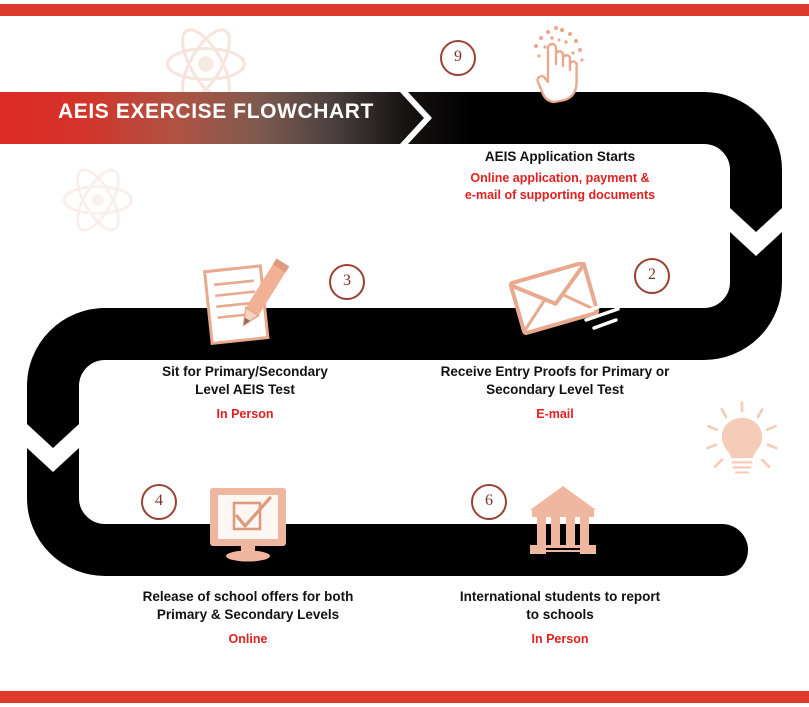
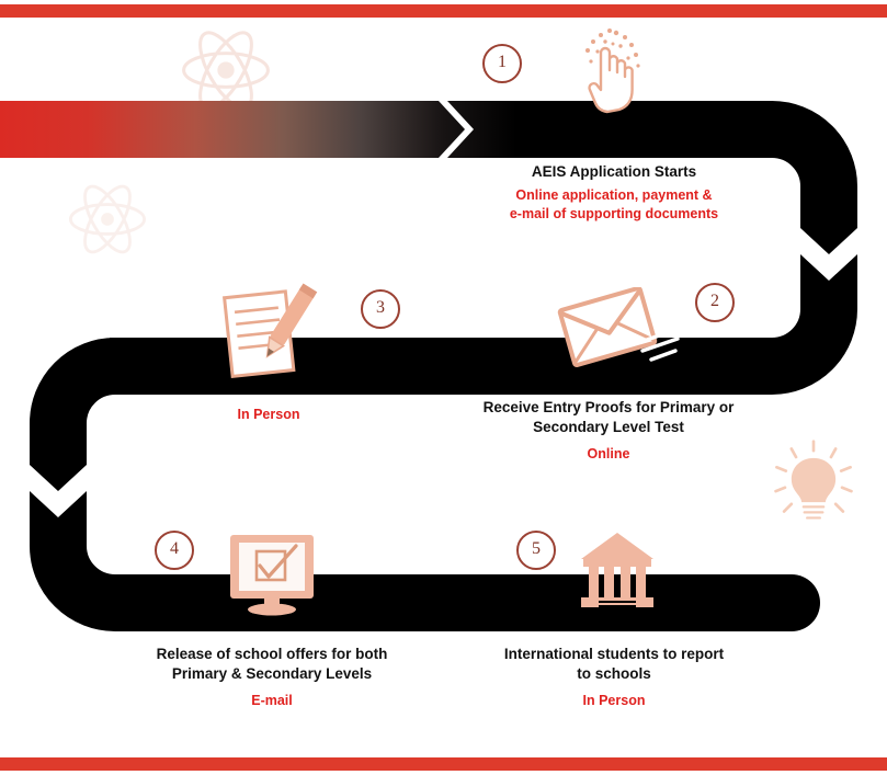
- AEIS EXERCISE FLOWCHART
- 9
+ 1
  AEIS Application Starts
  Online application, payment &
  e-mail of supporting documents
  2
  Receive Entry Proofs for Primary or
  Secondary Level Test
- E-mail
+ Online
  3
- Sit for Primary/Secondary
- Level AEIS Test
  In Person
  4
  Release of school offers for both
  Primary & Secondary Levels
- Online
+ E-mail
- 6
+ 5
  International students to report
  to schools
  In Person
